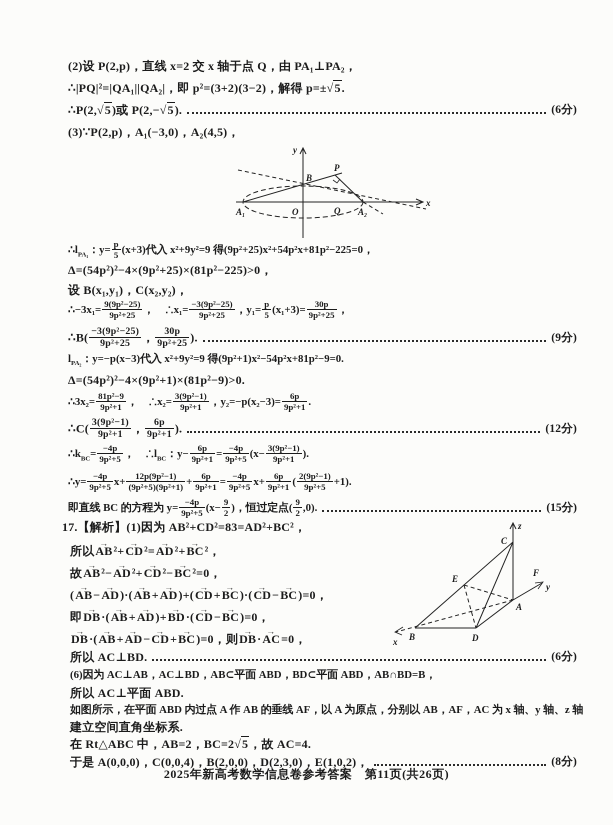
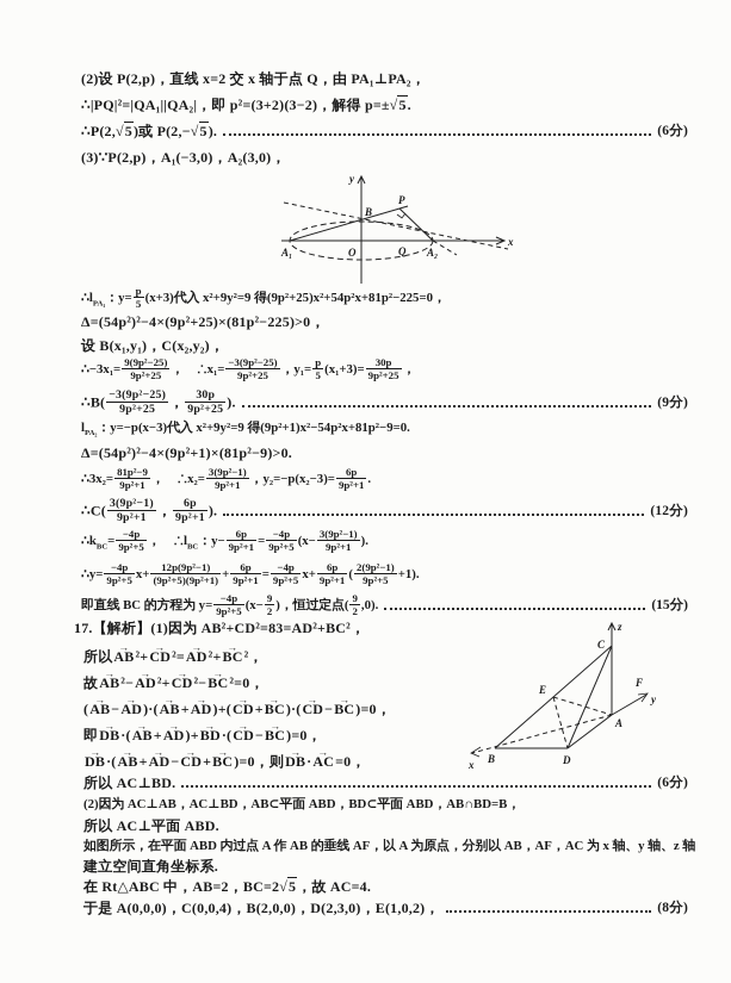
  (2)设 P(2,p)，直线 x=2 交 x 轴于点 Q，由 PA₁⊥PA₂，
  ∴|PQ|²=|QA₁||QA₂|，即 p²=(3+2)(3−2)，解得 p=±√5.
  ∴P(2,√5)或 P(2,−√5).
  (6分)
- (3)∵P(2,p)，A₁(−3,0)，A₂(4,5)，
+ (3)∵P(2,p)，A₁(−3,0)，A₂(3,0)，
  p
  5
  (x+3)代入 x²+9y²=9 得(9p²+25)x²+54p²x+81p²−225=0，
  Δ=(54p²)²−4×(9p²+25)×(81p²−225)>0，
  设 B(x₁,y₁)，C(x₂,y₂)，
  ∴−3x₁=
  9(9p²−25)
  9p²+25
  ， ∴x₁=
  −3(9p²−25)
  9p²+25
  ，y₁=
  p
  5
  (x₁+3)=
  30p
  9p²+25
  ，
  ∴B(
  −3(9p²−25)
  9p²+25
  ，
  30p
  9p²+25
  ).
  (9分)
  l ：y=−p(x−3)代入 x²+9y²=9 得(9p²+1)x²−54p²x+81p²−9=0.
  Δ=(54p²)²−4×(9p²+1)×(81p²−9)>0.
  ∴3x₂=
  81p²−9
  9p²+1
  ， ∴x₂=
  3(9p²−1)
  9p²+1
  ，y₂=−p(x₂−3)=
  6p
  9p²+1
  .
  ∴C(
  3(9p²−1)
  9p²+1
  ，
  6p
  9p²+1
  ).
  (12分)
  −4p
  9p²+5
  ， ∴l ：y−
  6p
  9p²+1
  =
  −4p
  9p²+5
  (x−
  3(9p²−1)
  9p²+1
  ).
  ∴y=
  −4p
  9p²+5
  x+
  12p(9p²−1)
  (9p²+5)(9p²+1)
  +
  6p
  9p²+1
  =
  −4p
  9p²+5
  x+
  6p
  9p²+1
  (
  2(9p²−1)
  9p²+5
  +1).
  即直线 BC 的方程为 y=
  −4p
  9p²+5
  (x−
  9
  2
  )，恒过定点(
  9
  2
  ,0).
  (15分)
  17.【解析】(1)因为 AB²+CD²=83=AD²+BC²，
  所以AB²+CD²=AD²+BC²，
  故AB²−AD²+CD²−BC²=0，
  (AB−AD)·(AB+AD)+(CD+BC)·(CD−BC)=0，
  即DB·(AB+AD)+BD·(CD−BC)=0，
  DB·(AB+AD−CD+BC)=0，则DB·AC=0，
  所以 AC⊥BD.
  (6分)
- (6)因为 AC⊥AB，AC⊥BD，AB⊂平面 ABD，BD⊂平面 ABD，AB∩BD=B，
+ (2)因为 AC⊥AB，AC⊥BD，AB⊂平面 ABD，BD⊂平面 ABD，AB∩BD=B，
  所以 AC⊥平面 ABD.
  如图所示，在平面 ABD 内过点 A 作 AB 的垂线 AF，以 A 为原点，分别以 AB，AF，AC 为 x 轴、y 轴、z 轴
  建立空间直角坐标系.
  在 Rt△ABC 中，AB=2，BC=2√5，故 AC=4.
  于是 A(0,0,0)，C(0,0,4)，B(2,0,0)，D(2,3,0)，E(1,0,2)，
  (8分)
  y
  x
  O
  Q
  B
  P
  A₁
  A₂
  z
  C
  E
  B
  D
  A
  F
  y
  x
- 2025年新高考数学信息卷参考答案 第11页(共26页)
